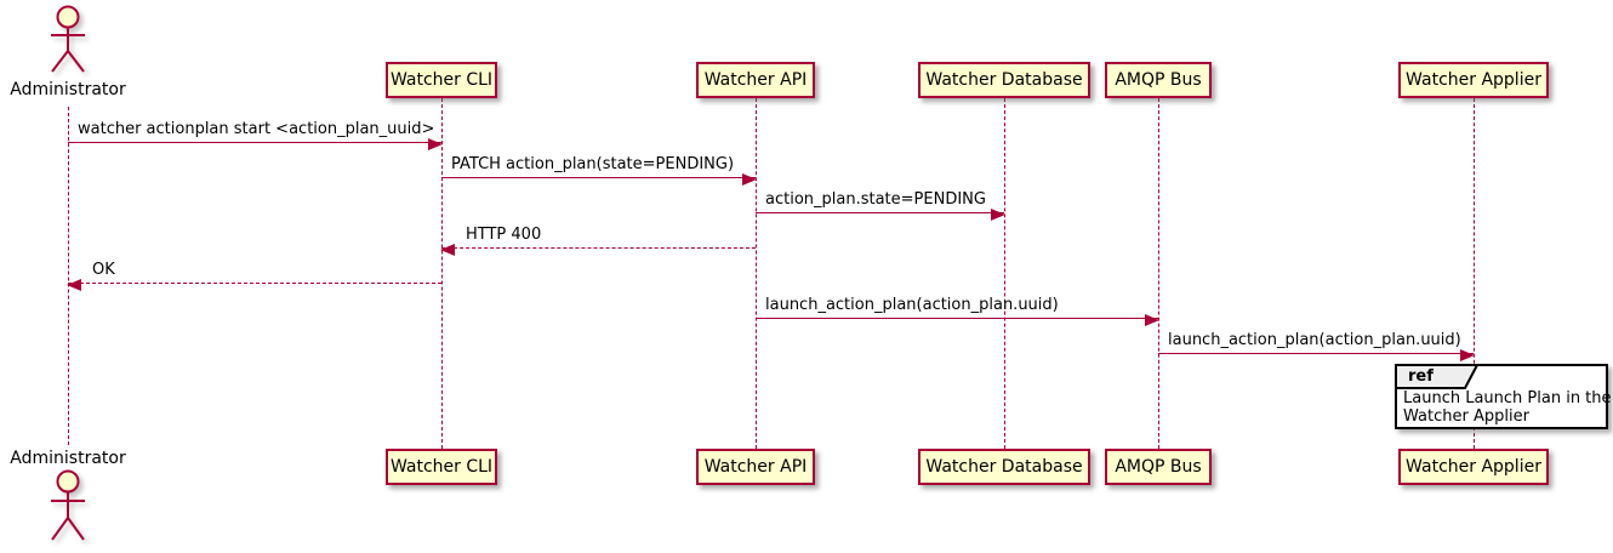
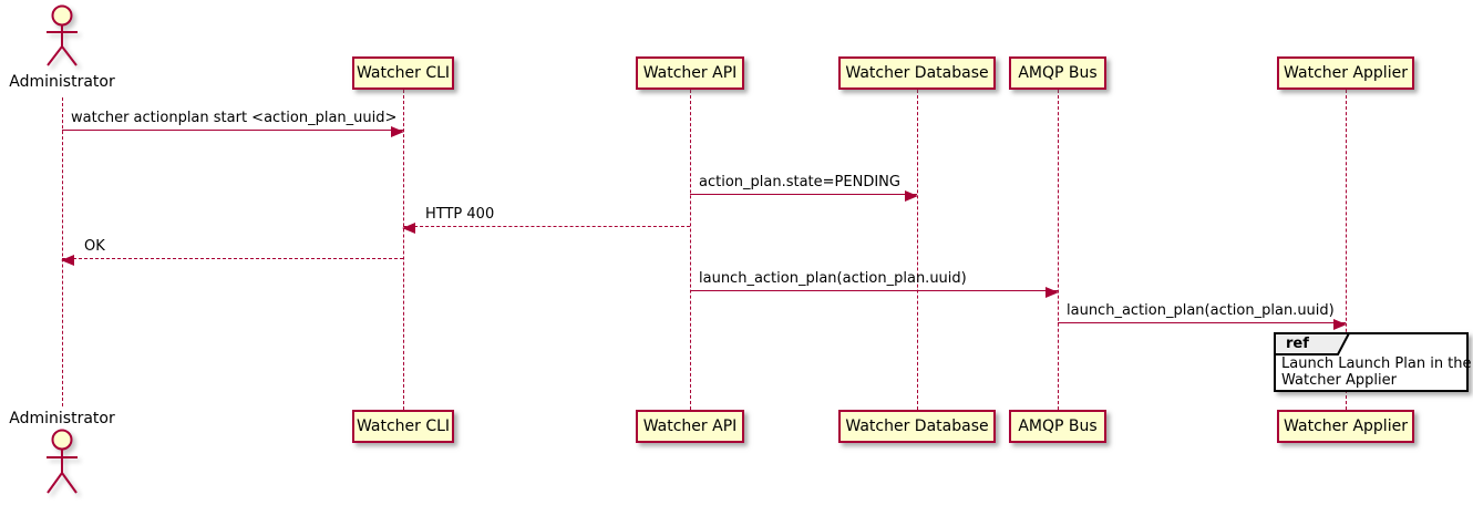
  Administrator
  Administrator
  Watcher CLI
  Watcher API
  Watcher Database
  AMQP Bus
  Watcher Applier
  Watcher CLI
  Watcher API
  Watcher Database
  AMQP Bus
  Watcher Applier
  watcher actionplan start <action_plan_uuid>
- PATCH action_plan(state=PENDING)
  action_plan.state=PENDING
  HTTP 400
  OK
  launch_action_plan(action_plan.uuid)
  launch_action_plan(action_plan.uuid)
  ref
  Launch Launch Plan in the
  Watcher Applier
